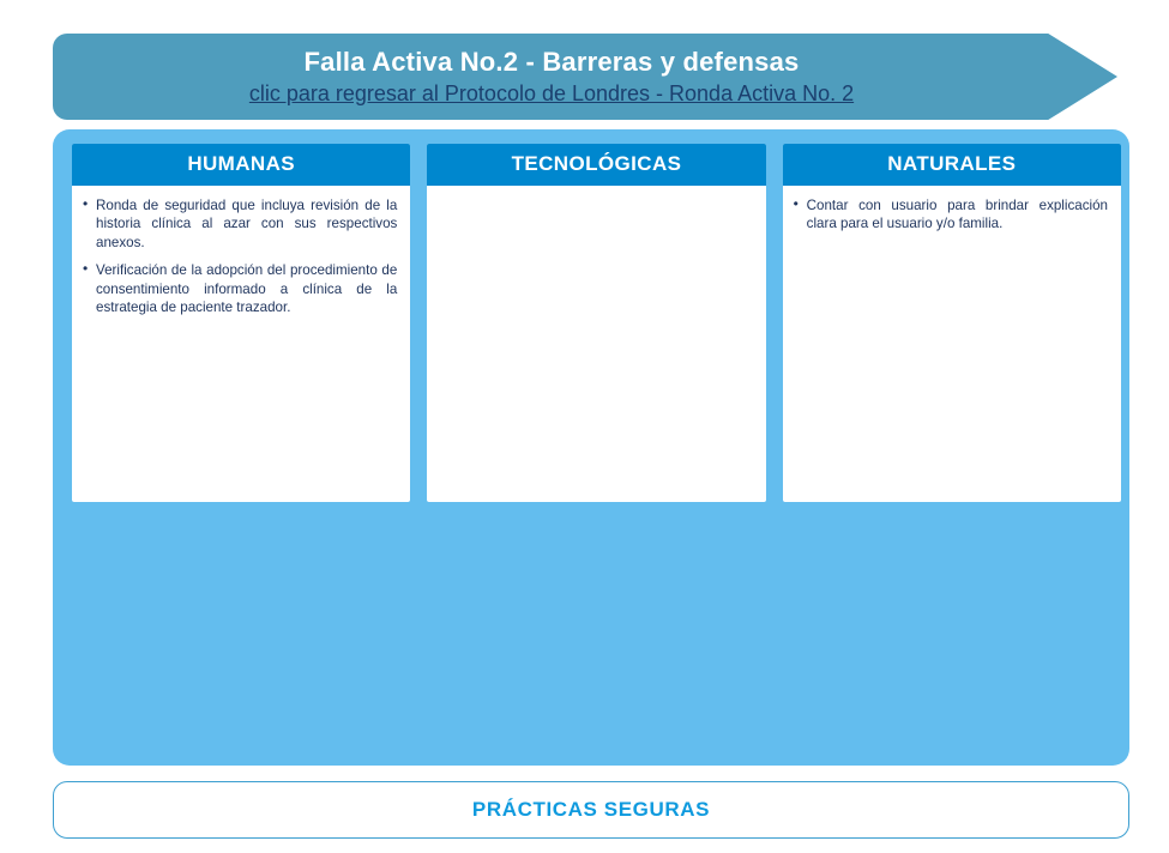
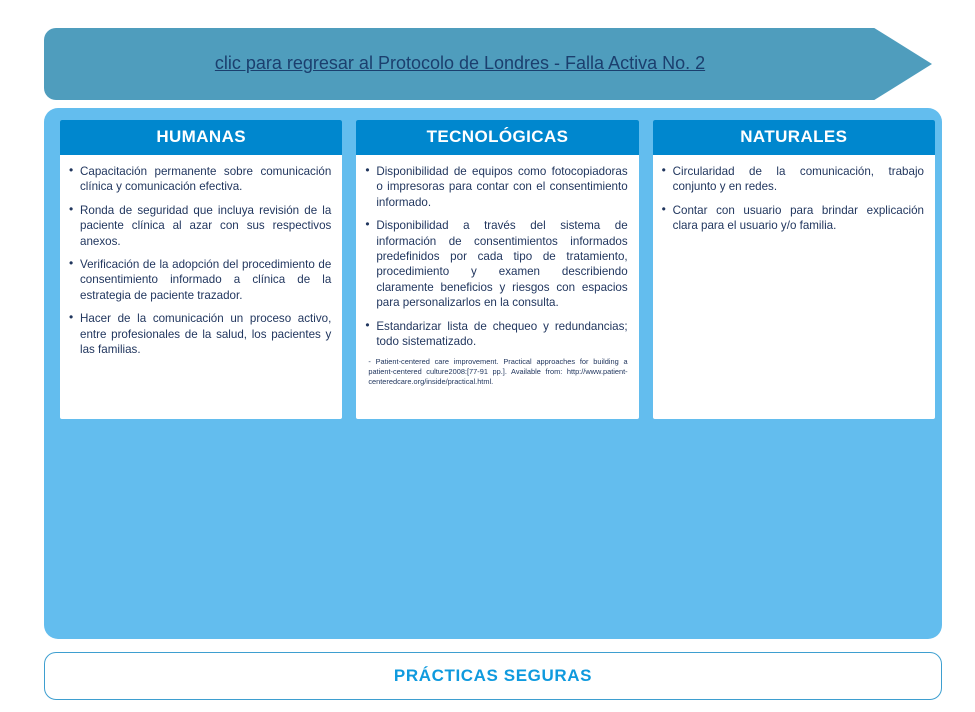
- Falla Activa No.2 - Barreras y defensas
- clic para regresar al Protocolo de Londres - Ronda Activa No. 2
+ clic para regresar al Protocolo de Londres - Falla Activa No. 2
  HUMANAS
+ Capacitación permanente sobre comunicación clínica y comunicación efectiva.
- Ronda de seguridad que incluya revisión de la historia clínica al azar con sus respectivos anexos.
+ Ronda de seguridad que incluya revisión de la paciente clínica al azar con sus respectivos anexos.
  Verificación de la adopción del procedimiento de consentimiento informado a clínica de la estrategia de paciente trazador.
+ Hacer de la comunicación un proceso activo, entre profesionales de la salud, los pacientes y las familias.
  TECNOLÓGICAS
+ Disponibilidad de equipos como fotocopiadoras o impresoras para contar con el consentimiento informado.
+ Disponibilidad a través del sistema de información de consentimientos informados predefinidos por cada tipo de tratamiento, procedimiento y examen describiendo claramente beneficios y riesgos con espacios para personalizarlos en la consulta.
+ Estandarizar lista de chequeo y redundancias; todo sistematizado.
+ - Patient-centered care improvement. Practical approaches for building a patient-centered culture2008:[77-91 pp.]. Available from: http://www.patient-centeredcare.org/inside/practical.html.
  NATURALES
+ Circularidad de la comunicación, trabajo conjunto y en redes.
  Contar con usuario para brindar explicación clara para el usuario y/o familia.
  PRÁCTICAS SEGURAS
